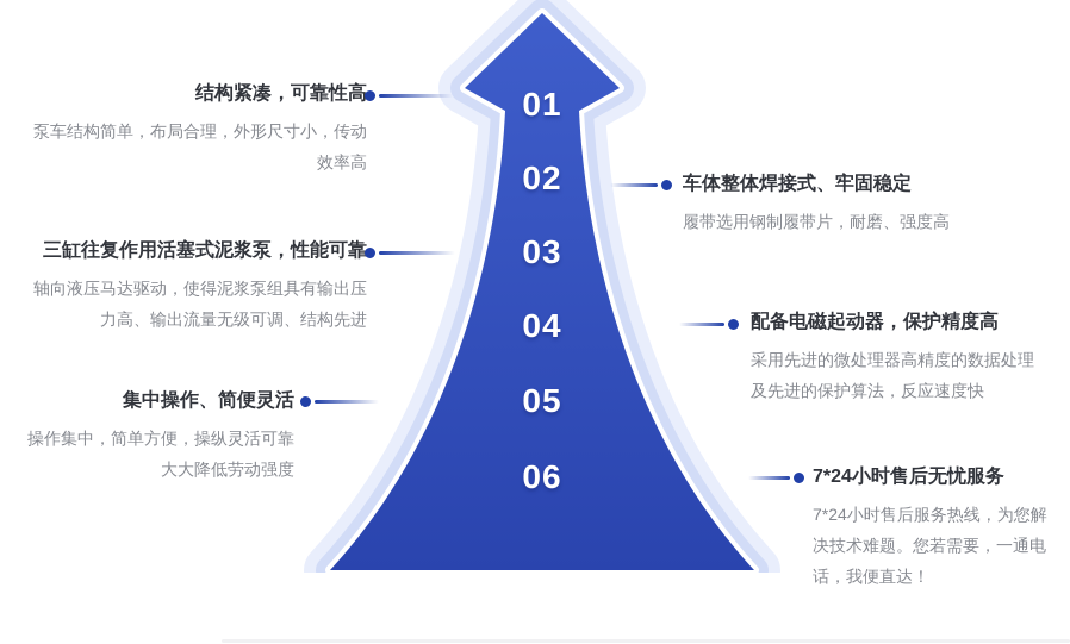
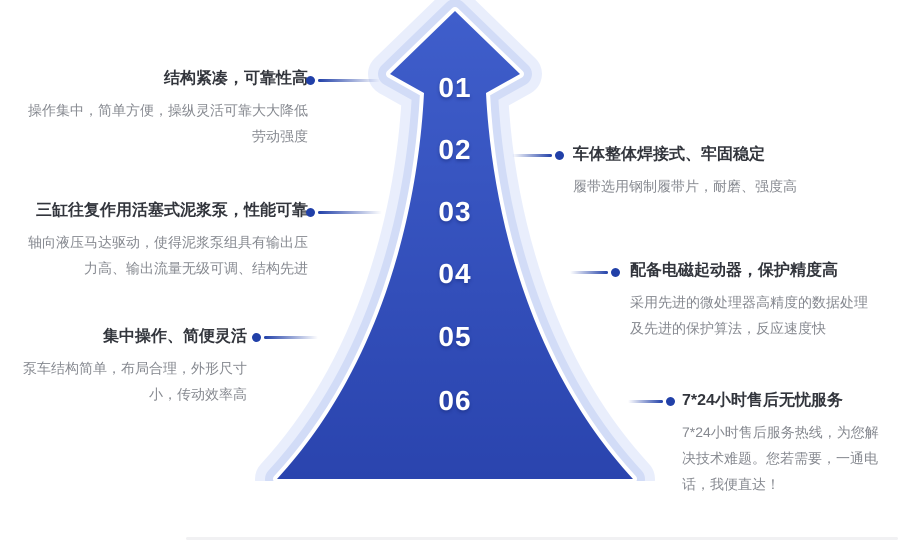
  01
  02
  03
  04
  05
  06
  结构紧凑，可靠性高
- 泵车结构简单，布局合理，外形尺寸小，传动效率高
+ 操作集中，简单方便，操纵灵活可靠大大降低劳动强度
  三缸往复作用活塞式泥浆泵，性能可靠
  轴向液压马达驱动，使得泥浆泵组具有输出压力高、输出流量无级可调、结构先进
  集中操作、简便灵活
- 操作集中，简单方便，操纵灵活可靠大大降低劳动强度
+ 泵车结构简单，布局合理，外形尺寸小，传动效率高
  车体整体焊接式、牢固稳定
  履带选用钢制履带片，耐磨、强度高
  配备电磁起动器，保护精度高
  采用先进的微处理器高精度的数据处理及先进的保护算法，反应速度快
  7*24小时售后无忧服务
  7*24小时售后服务热线，为您解决技术难题。您若需要，一通电话，我便直达！
